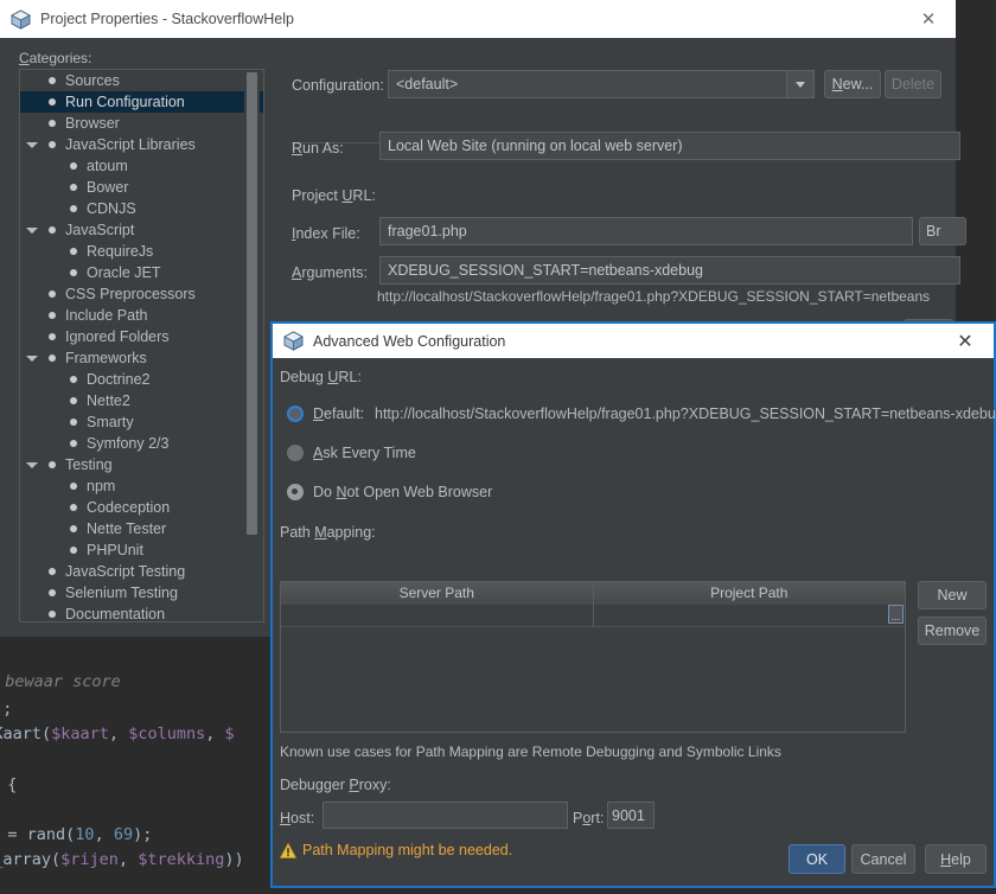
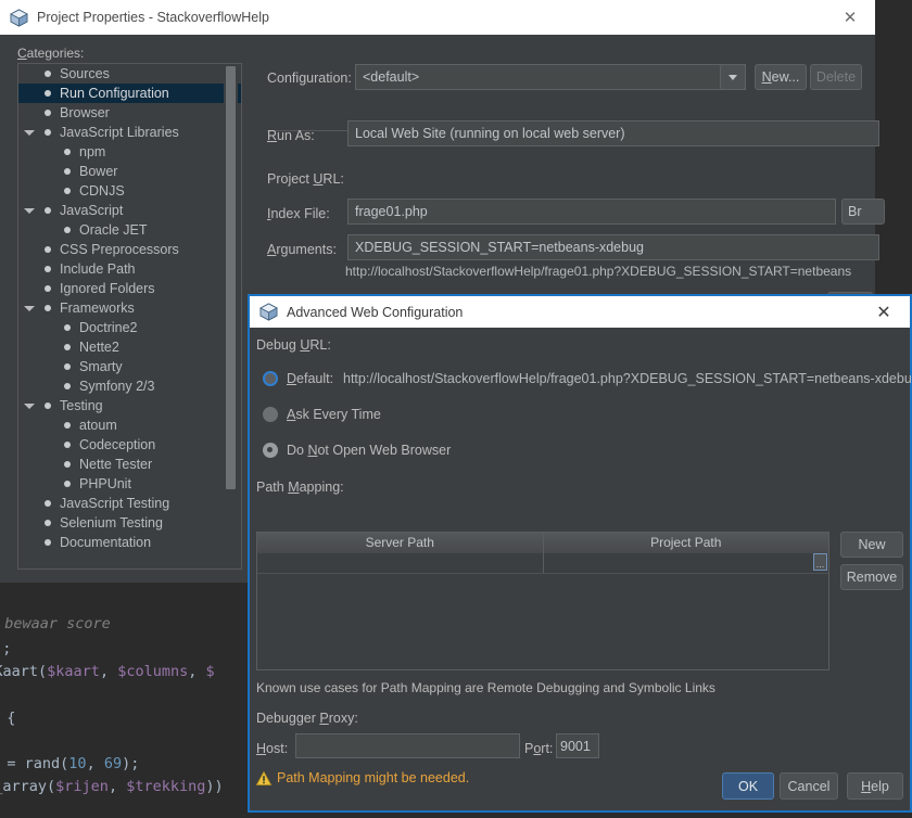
  bewaar score
  aart($kaart, $columns, $
  = rand(10, 69);
  array($rijen, $trekking))
  Project Properties - StackoverflowHelp
  ✕
  Categories:
  Sources
  Run Configuration
  Browser
  JavaScript Libraries
- atoum
+ npm
  Bower
  CDNJS
  JavaScript
- RequireJs
  Oracle JET
  CSS Preprocessors
  Include Path
  Ignored Folders
  Frameworks
  Doctrine2
  Nette2
  Smarty
  Symfony 2/3
  Testing
- npm
+ atoum
  Codeception
  Nette Tester
  PHPUnit
  JavaScript Testing
  Selenium Testing
  Documentation
  Configuration:
  <default>
  New...
  Delete
  Run As:
  Local Web Site (running on local web server)
  Project URL:
  Index File:
  frage01.php
  Br
  Arguments:
  XDEBUG_SESSION_START=netbeans-xdebug
  http://localhost/StackoverflowHelp/frage01.php?XDEBUG_SESSION_START=netbeans
  Advanced Web Configuration
  ✕
  Debug URL:
  Default:
  http://localhost/StackoverflowHelp/frage01.php?XDEBUG_SESSION_START=netbeans-xdebu
  Ask Every Time
  Do Not Open Web Browser
  Path Mapping:
  Server Path
  Project Path
  ...
  New
  Remove
  Known use cases for Path Mapping are Remote Debugging and Symbolic Links
  Debugger Proxy:
  Host:
  Port:
  9001
  Path Mapping might be needed.
  OK
  Cancel
  Help
